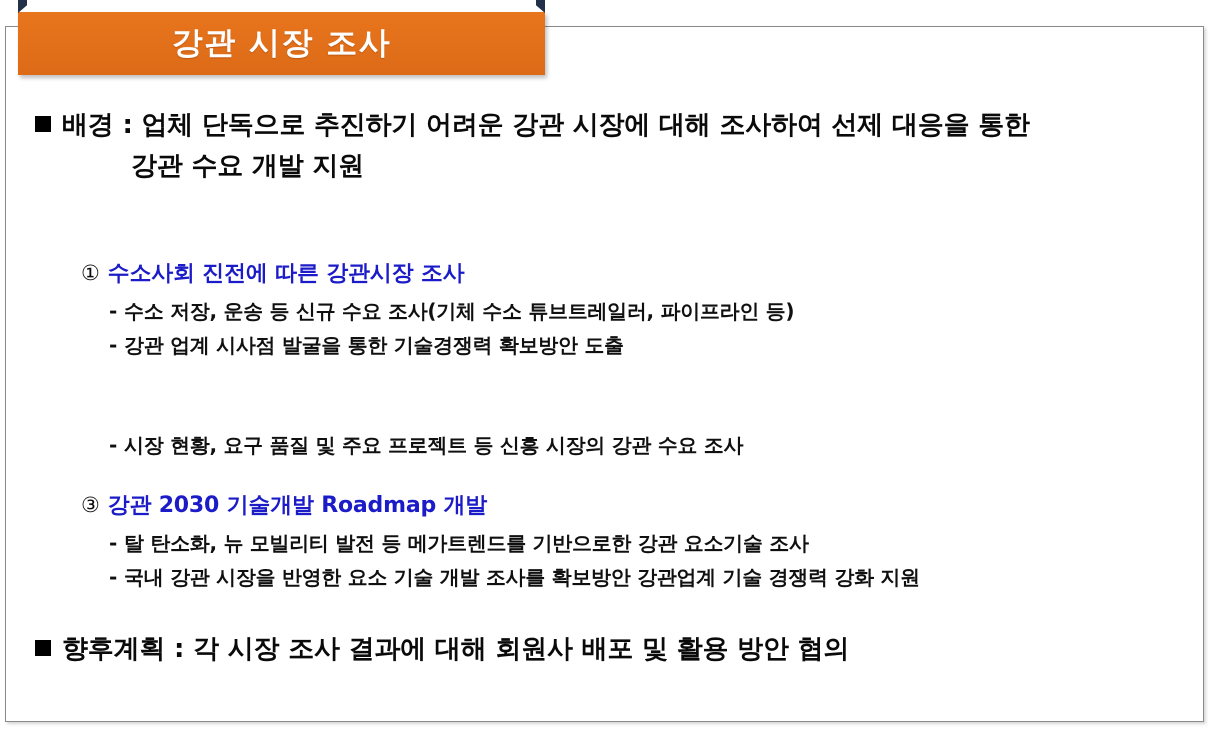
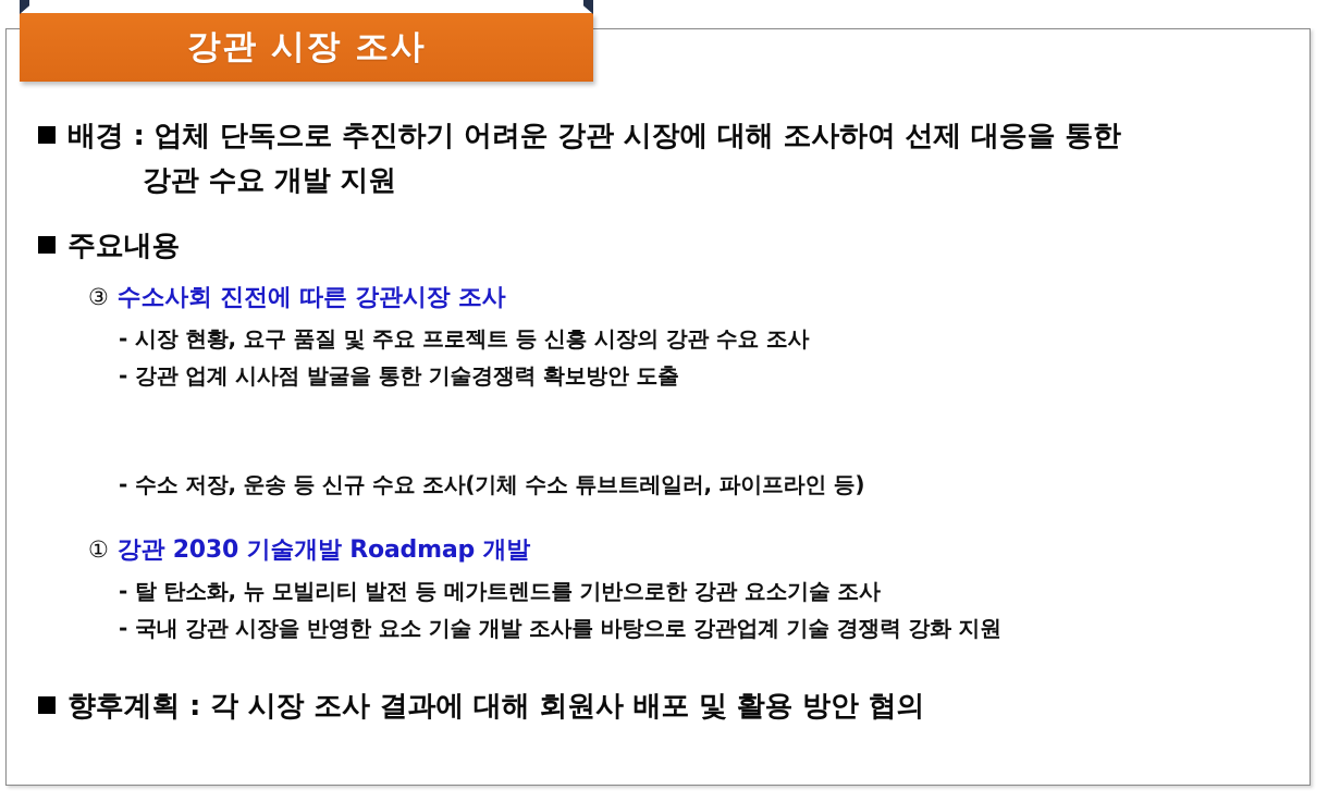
  강관 시장 조사
  배경 : 업체 단독으로 추진하기 어려운 강관 시장에 대해 조사하여 선제 대응을 통한
  강관 수요 개발 지원
+ 주요내용
- ① 수소사회 진전에 따른 강관시장 조사
+ ③ 수소사회 진전에 따른 강관시장 조사
- - 수소 저장, 운송 등 신규 수요 조사(기체 수소 튜브트레일러, 파이프라인 등)
+ - 시장 현황, 요구 품질 및 주요 프로젝트 등 신흥 시장의 강관 수요 조사
  - 강관 업계 시사점 발굴을 통한 기술경쟁력 확보방안 도출
- - 시장 현황, 요구 품질 및 주요 프로젝트 등 신흥 시장의 강관 수요 조사
+ - 수소 저장, 운송 등 신규 수요 조사(기체 수소 튜브트레일러, 파이프라인 등)
- ③ 강관 2030 기술개발 Roadmap 개발
+ ① 강관 2030 기술개발 Roadmap 개발
  - 탈 탄소화, 뉴 모빌리티 발전 등 메가트렌드를 기반으로한 강관 요소기술 조사
- - 국내 강관 시장을 반영한 요소 기술 개발 조사를 확보방안 강관업계 기술 경쟁력 강화 지원
+ - 국내 강관 시장을 반영한 요소 기술 개발 조사를 바탕으로 강관업계 기술 경쟁력 강화 지원
  향후계획 : 각 시장 조사 결과에 대해 회원사 배포 및 활용 방안 협의
